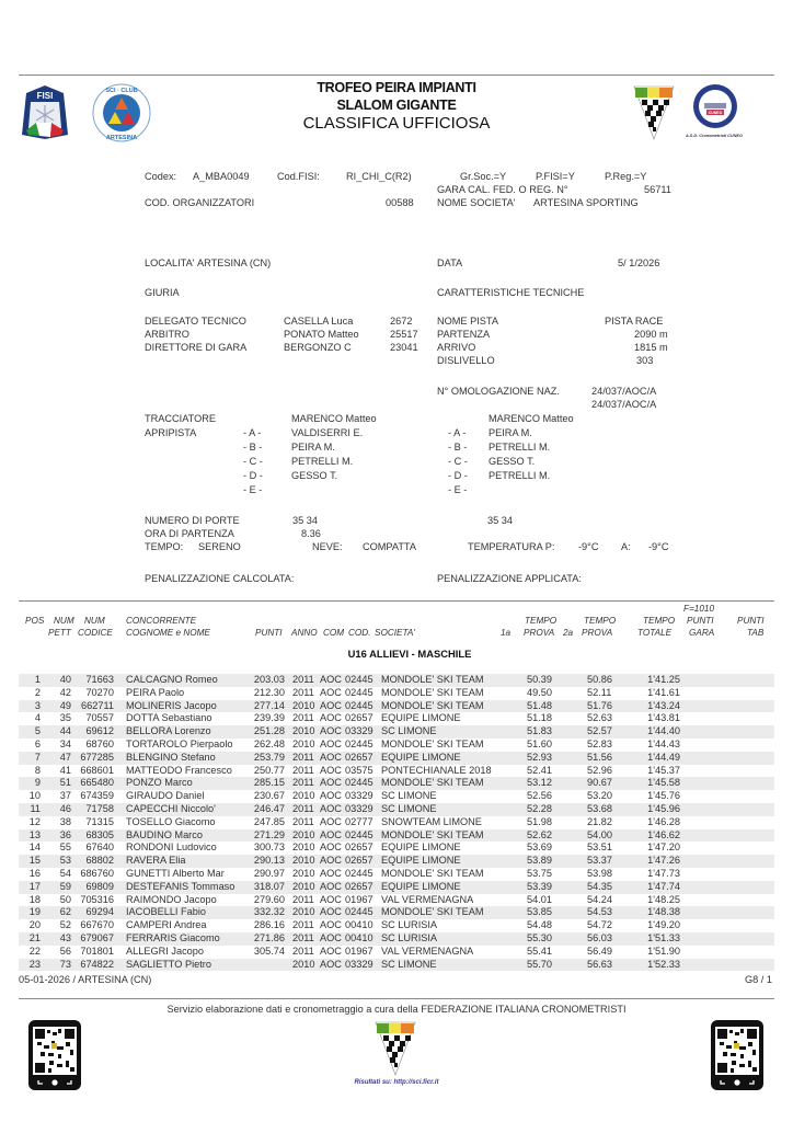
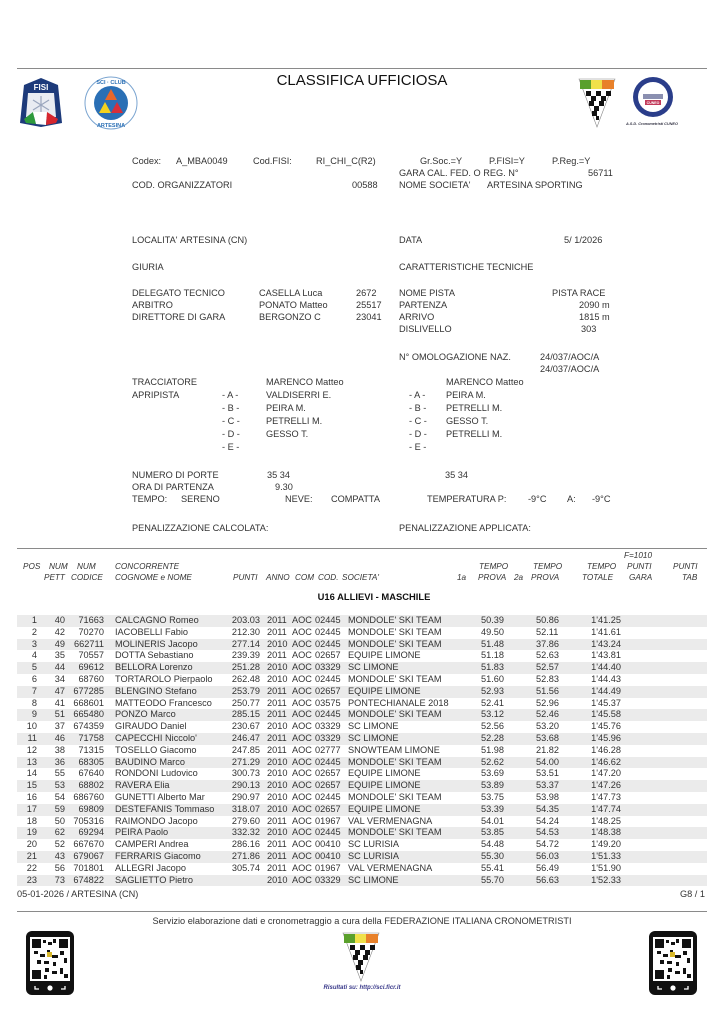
  FISI
- TROFEO PEIRA IMPIANTI
- SLALOM GIGANTE
  CLASSIFICA UFFICIOSA
  Codex:
  A_MBA0049
  Cod.FISI:
  RI_CHI_C(R2)
  Gr.Soc.=Y
  P.FISI=Y
  P.Reg.=Y
  GARA CAL. FED. O REG. N°
  56711
  COD. ORGANIZZATORI
  00588
  NOME SOCIETA'
  ARTESINA SPORTING
  LOCALITA'
  ARTESINA (CN)
  DATA
  5/ 1/2026
  GIURIA
  CARATTERISTICHE TECNICHE
  DELEGATO TECNICO
  CASELLA Luca
  2672
  ARBITRO
  PONATO Matteo
  25517
  DIRETTORE DI GARA
  BERGONZO C
  23041
  NOME PISTA
  PISTA RACE
  PARTENZA
  2090 m
  ARRIVO
  1815 m
  DISLIVELLO
  303
  N° OMOLOGAZIONE NAZ.
  24/037/AOC/A
  24/037/AOC/A
  TRACCIATORE
  MARENCO Matteo
  MARENCO Matteo
  APRIPISTA
  - A -
  VALDISERRI E.
  - B -
  PEIRA M.
  - C -
  PETRELLI M.
  - D -
  GESSO T.
  - E -
  - A -
  PEIRA M.
  - B -
  PETRELLI M.
  - C -
  GESSO T.
  - D -
  PETRELLI M.
  - E -
  NUMERO DI PORTE
  35 34
  35 34
  ORA DI PARTENZA
- 8.36
+ 9.30
  TEMPO:
  SERENO
  NEVE:
  COMPATTA
  TEMPERATURA P:
  -9°C
  A:
  -9°C
  PENALIZZAZIONE CALCOLATA:
  PENALIZZAZIONE APPLICATA:
  POS
  NUM
  PETT
  NUM
  CODICE
  CONCORRENTE
  COGNOME e NOME
  PUNTI
  ANNO
  COM
  COD.
  SOCIETA'
  1a
  TEMPO
  PROVA
  2a
  TEMPO
  PROVA
  TEMPO
  TOTALE
  F=1010
  PUNTI
  GARA
  PUNTI
  TAB
  U16 ALLIEVI - MASCHILE
  1
  40
  71663
  CALCAGNO Romeo
  203.03
  2011
  AOC
  02445
  MONDOLE' SKI TEAM
  50.39
  50.86
  1'41.25
  2
  42
  70270
- PEIRA Paolo
+ IACOBELLI Fabio
  212.30
  2011
  AOC
  02445
  MONDOLE' SKI TEAM
  49.50
  52.11
  1'41.61
  3
  49
  662711
  MOLINERIS Jacopo
  277.14
  2010
  AOC
  02445
  MONDOLE' SKI TEAM
  51.48
- 51.76
+ 37.86
  1'43.24
  4
  35
  70557
  DOTTA Sebastiano
  239.39
  2011
  AOC
  02657
  EQUIPE LIMONE
  51.18
  52.63
  1'43.81
  5
  44
  69612
  BELLORA Lorenzo
  251.28
  2010
  AOC
  03329
  SC LIMONE
  51.83
  52.57
  1'44.40
  6
  34
  68760
  TORTAROLO Pierpaolo
  262.48
  2010
  AOC
  02445
  MONDOLE' SKI TEAM
  51.60
  52.83
  1'44.43
  7
  47
  677285
  BLENGINO Stefano
  253.79
  2011
  AOC
  02657
  EQUIPE LIMONE
  52.93
  51.56
  1'44.49
  8
  41
  668601
  MATTEODO Francesco
  250.77
  2011
  AOC
  03575
  PONTECHIANALE 2018
  52.41
  52.96
  1'45.37
  9
  51
  665480
  PONZO Marco
  285.15
  2011
  AOC
  02445
  MONDOLE' SKI TEAM
  53.12
- 90.67
+ 52.46
  1'45.58
  10
  37
  674359
  GIRAUDO Daniel
  230.67
  2010
  AOC
  03329
  SC LIMONE
  52.56
  53.20
  1'45.76
  11
  46
  71758
  CAPECCHI Niccolo'
  246.47
  2011
  AOC
  03329
  SC LIMONE
  52.28
  53.68
  1'45.96
  12
  38
  71315
  TOSELLO Giacomo
  247.85
  2011
  AOC
  02777
  SNOWTEAM LIMONE
  51.98
  21.82
  1'46.28
  13
  36
  68305
  BAUDINO Marco
  271.29
  2010
  AOC
  02445
  MONDOLE' SKI TEAM
  52.62
  54.00
  1'46.62
  14
  55
  67640
  RONDONI Ludovico
  300.73
  2010
  AOC
  02657
  EQUIPE LIMONE
  53.69
  53.51
  1'47.20
  15
  53
  68802
  RAVERA Elia
  290.13
  2010
  AOC
  02657
  EQUIPE LIMONE
  53.89
  53.37
  1'47.26
  16
  54
  686760
  GUNETTI Alberto Mar
  290.97
  2010
  AOC
  02445
  MONDOLE' SKI TEAM
  53.75
  53.98
  1'47.73
  17
  59
  69809
  DESTEFANIS Tommaso
  318.07
  2010
  AOC
  02657
  EQUIPE LIMONE
  53.39
  54.35
  1'47.74
  18
  50
  705316
  RAIMONDO Jacopo
  279.60
  2011
  AOC
  01967
  VAL VERMENAGNA
  54.01
  54.24
  1'48.25
  19
  62
  69294
- IACOBELLI Fabio
+ PEIRA Paolo
  332.32
  2010
  AOC
  02445
  MONDOLE' SKI TEAM
  53.85
  54.53
  1'48.38
  20
  52
  667670
  CAMPERI Andrea
  286.16
  2011
  AOC
  00410
  SC LURISIA
  54.48
  54.72
  1'49.20
  21
  43
  679067
  FERRARIS Giacomo
  271.86
  2011
  AOC
  00410
  SC LURISIA
  55.30
  56.03
  1'51.33
  22
  56
  701801
  ALLEGRI Jacopo
  305.74
  2011
  AOC
  01967
  VAL VERMENAGNA
  55.41
  56.49
  1'51.90
  23
  73
  674822
  SAGLIETTO Pietro
  2010
  AOC
  03329
  SC LIMONE
  55.70
  56.63
  1'52.33
  05-01-2026 / ARTESINA (CN)
  G8 / 1
  Servizio elaborazione dati e cronometraggio a cura della FEDERAZIONE ITALIANA CRONOMETRISTI
